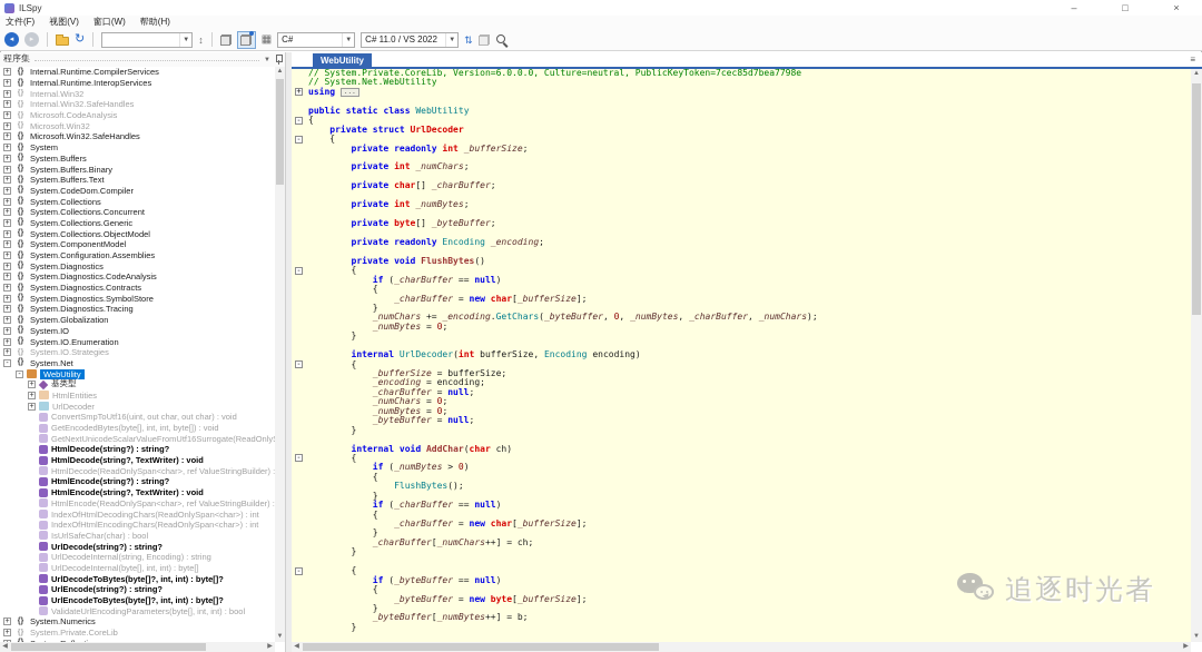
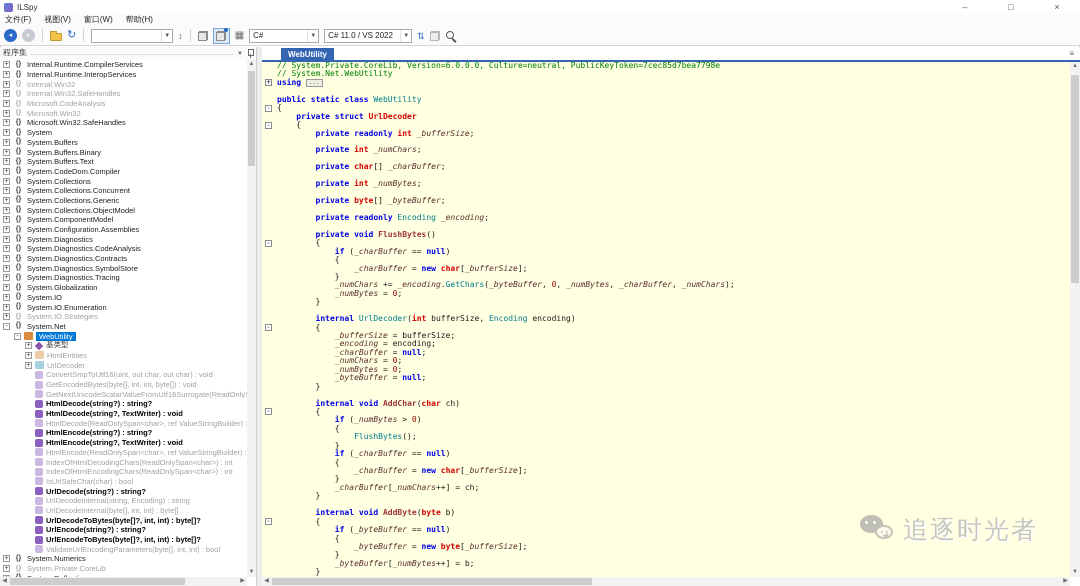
  ILSpy
  –
  □
  ×
  文件(F)
  视图(V)
  窗口(W)
  帮助(H)
  ↻
  ↕
  ▦
  C#
  C# 11.0 / VS 2022
  ⇅
  程序集
  Internal.Runtime.CompilerServices
  Internal.Runtime.InteropServices
  Internal.Win32
  Internal.Win32.SafeHandles
  Microsoft.CodeAnalysis
  Microsoft.Win32
  Microsoft.Win32.SafeHandles
  System
  System.Buffers
  System.Buffers.Binary
  System.Buffers.Text
  System.CodeDom.Compiler
  System.Collections
  System.Collections.Concurrent
  System.Collections.Generic
  System.Collections.ObjectModel
  System.ComponentModel
  System.Configuration.Assemblies
  System.Diagnostics
  System.Diagnostics.CodeAnalysis
  System.Diagnostics.Contracts
  System.Diagnostics.SymbolStore
  System.Diagnostics.Tracing
  System.Globalization
  System.IO
  System.IO.Enumeration
  System.IO.Strategies
  System.Net
  WebUtility
  基类型
  HtmlEntities
  UrlDecoder
  ConvertSmpToUtf16(uint, out char, out char) : void
  GetEncodedBytes(byte[], int, int, byte[]) : void
  GetNextUnicodeScalarValueFromUtf16Surrogate(ReadOnly
  HtmlDecode(string?) : string?
  HtmlDecode(string?, TextWriter) : void
  HtmlDecode(ReadOnlySpan<char>, ref ValueStringBuilder)
  HtmlEncode(string?) : string?
  HtmlEncode(string?, TextWriter) : void
  HtmlEncode(ReadOnlySpan<char>, ref ValueStringBuilder) :
  IndexOfHtmlDecodingChars(ReadOnlySpan<char>) : int
  IndexOfHtmlEncodingChars(ReadOnlySpan<char>) : int
  IsUrlSafeChar(char) : bool
  UrlDecode(string?) : string?
  UrlDecodeInternal(string, Encoding) : string
  UrlDecodeInternal(byte[], int, int) : byte[]
  UrlDecodeToBytes(byte[]?, int, int) : byte[]?
  UrlEncode(string?) : string?
  UrlEncodeToBytes(byte[]?, int, int) : byte[]?
  ValidateUrlEncodingParameters(byte[], int, int) : bool
  System.Numerics
  System.Private.CoreLib
  WebUtility
  ≡
  // System.Private.CoreLib, Version=6.0.0.0, Culture=neutral, PublicKeyToken=7cec85d7bea7798e
  // System.Net.WebUtility
  +
  public static class WebUtility
  -
  {
  private struct UrlDecoder
  -
  {
  private readonly int _bufferSize;
  private int _numChars;
  private char[] _charBuffer;
  private int _numBytes;
  private byte[] _byteBuffer;
  private readonly Encoding _encoding;
  private void FlushBytes()
  -
  {
  if (_charBuffer == null)
  {
  _charBuffer = new char[_bufferSize];
  }
  _numChars += _encoding.GetChars(_byteBuffer, 0, _numBytes, _charBuffer, _numChars);
  _numBytes = 0;
  }
  internal UrlDecoder(int bufferSize, Encoding encoding)
  -
  {
  _bufferSize = bufferSize;
  _encoding = encoding;
  _charBuffer = null;
  _numChars = 0;
  _numBytes = 0;
  _byteBuffer = null;
  }
  internal void AddChar(char ch)
  -
  {
  if (_numBytes > 0)
  {
  FlushBytes();
  }
  if (_charBuffer == null)
  {
  _charBuffer = new char[_bufferSize];
  }
  _charBuffer[_numChars++] = ch;
  }
+ internal void AddByte(byte b)
  -
  {
  if (_byteBuffer == null)
  {
  _byteBuffer = new byte[_bufferSize];
  }
  _byteBuffer[_numBytes++] = b;
  }
  追逐时光者
